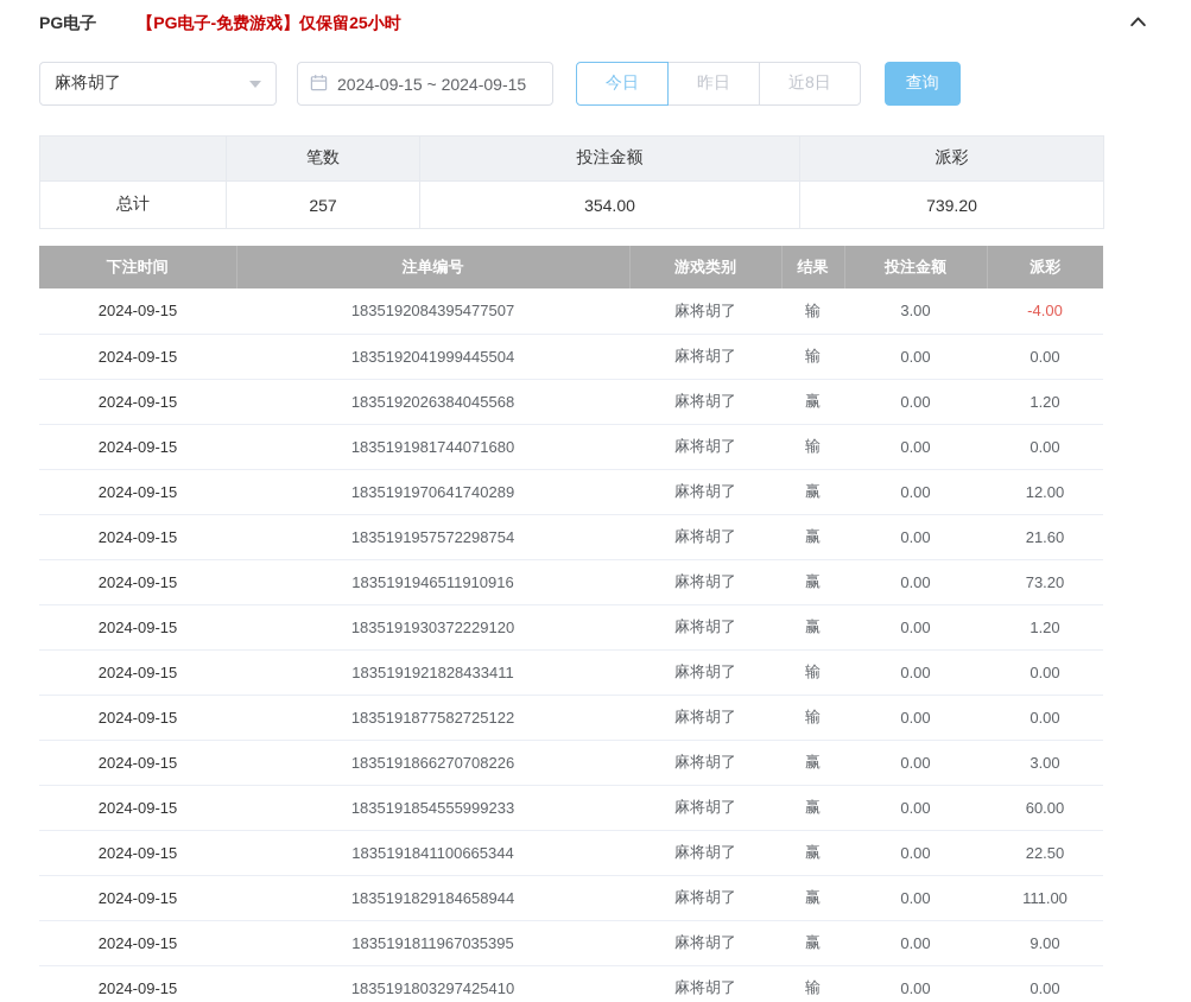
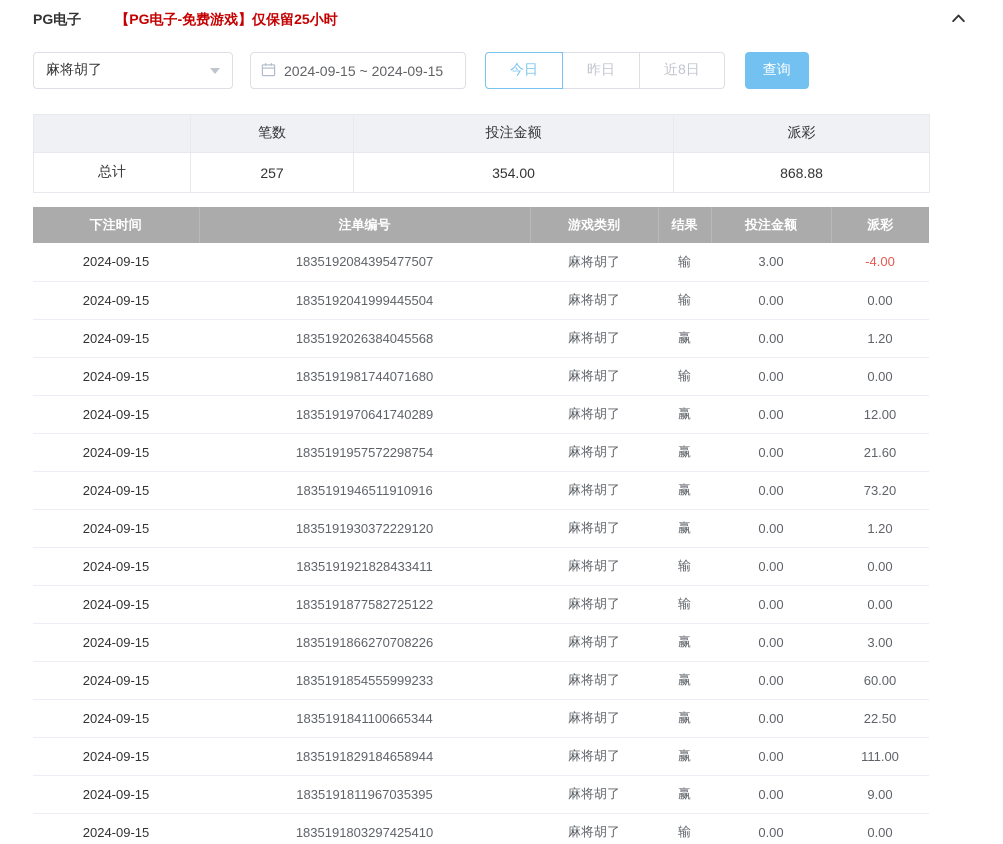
  PG电子
  【PG电子-免费游戏】仅保留25小时
  麻将胡了
  2024-09-15 ~ 2024-09-15
  今日
  昨日
  近8日
  查询
  	笔数	投注金额	派彩
- 总计	257	354.00	739.20
+ 总计	257	354.00	868.88
  下注时间	注单编号	游戏类别	结果	投注金额	派彩
  2024-09-15	1835192084395477507	麻将胡了	输	3.00	-4.00
  2024-09-15	1835192041999445504	麻将胡了	输	0.00	0.00
  2024-09-15	1835192026384045568	麻将胡了	赢	0.00	1.20
  2024-09-15	1835191981744071680	麻将胡了	输	0.00	0.00
  2024-09-15	1835191970641740289	麻将胡了	赢	0.00	12.00
  2024-09-15	1835191957572298754	麻将胡了	赢	0.00	21.60
  2024-09-15	1835191946511910916	麻将胡了	赢	0.00	73.20
  2024-09-15	1835191930372229120	麻将胡了	赢	0.00	1.20
  2024-09-15	1835191921828433411	麻将胡了	输	0.00	0.00
  2024-09-15	1835191877582725122	麻将胡了	输	0.00	0.00
  2024-09-15	1835191866270708226	麻将胡了	赢	0.00	3.00
  2024-09-15	1835191854555999233	麻将胡了	赢	0.00	60.00
  2024-09-15	1835191841100665344	麻将胡了	赢	0.00	22.50
  2024-09-15	1835191829184658944	麻将胡了	赢	0.00	111.00
  2024-09-15	1835191811967035395	麻将胡了	赢	0.00	9.00
  2024-09-15	1835191803297425410	麻将胡了	输	0.00	0.00
